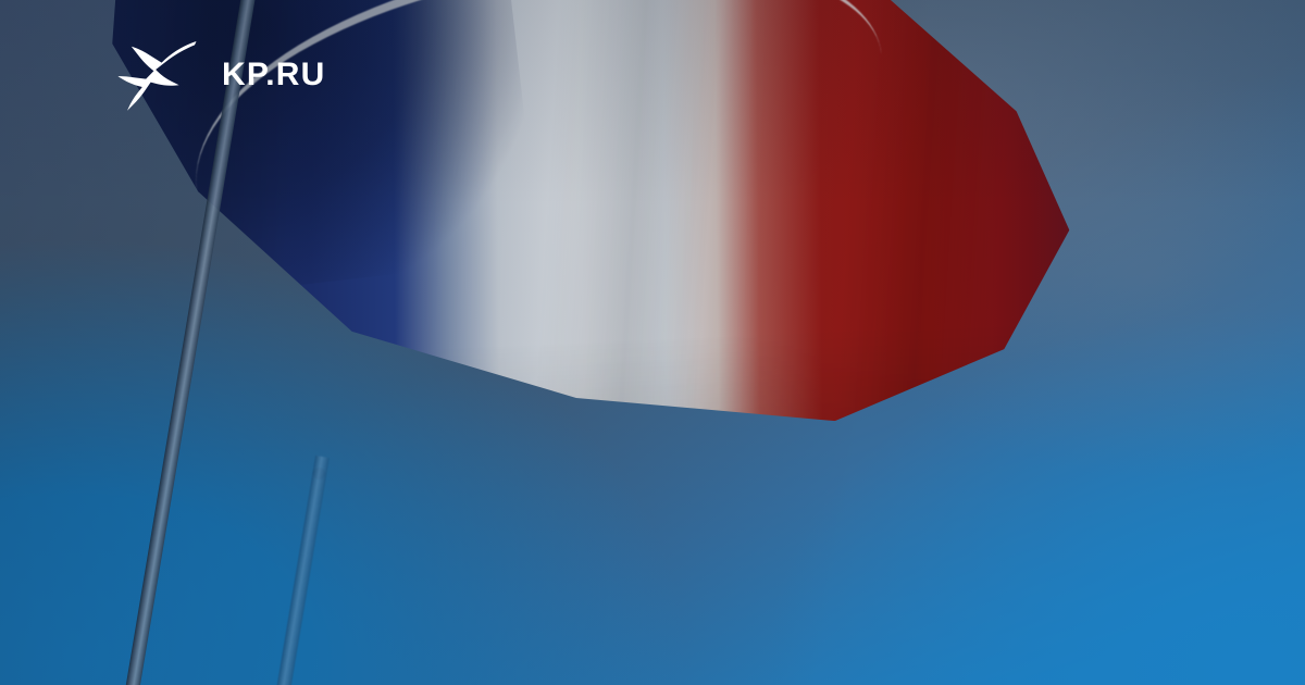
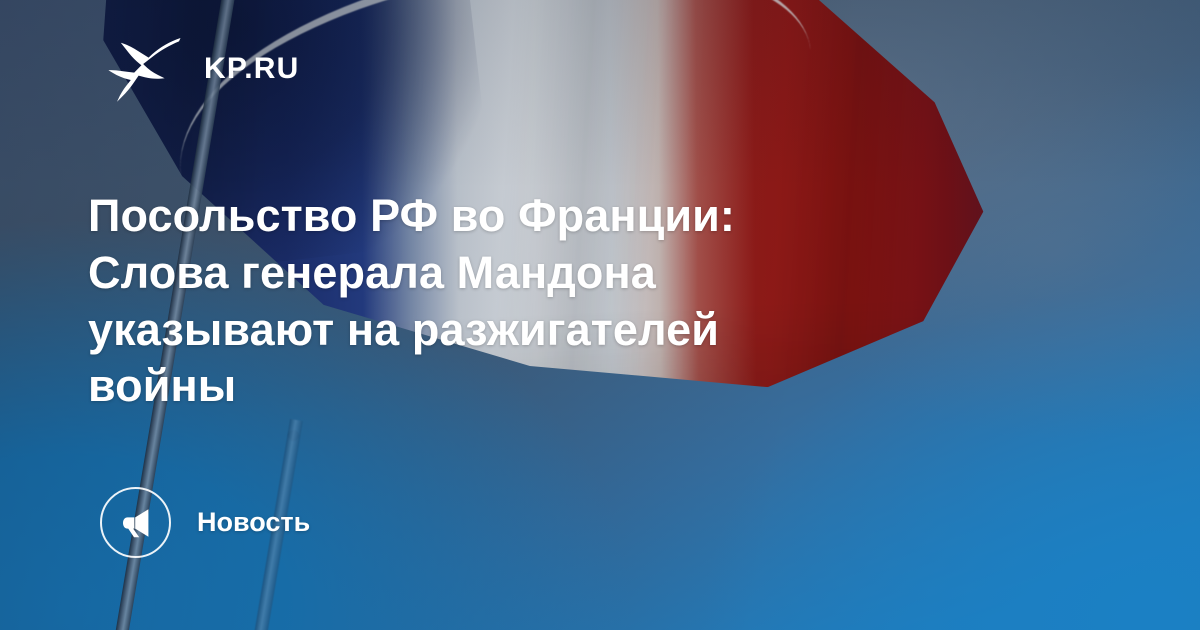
  KP.RU
+ Посольство РФ во Франции:
+ Слова генерала Мандона
+ указывают на разжигателей
+ войны
+ Новость
